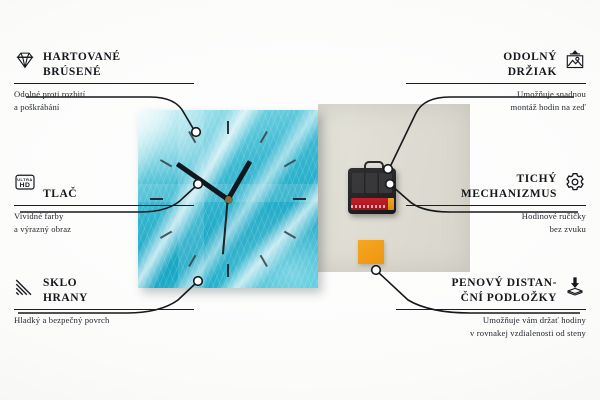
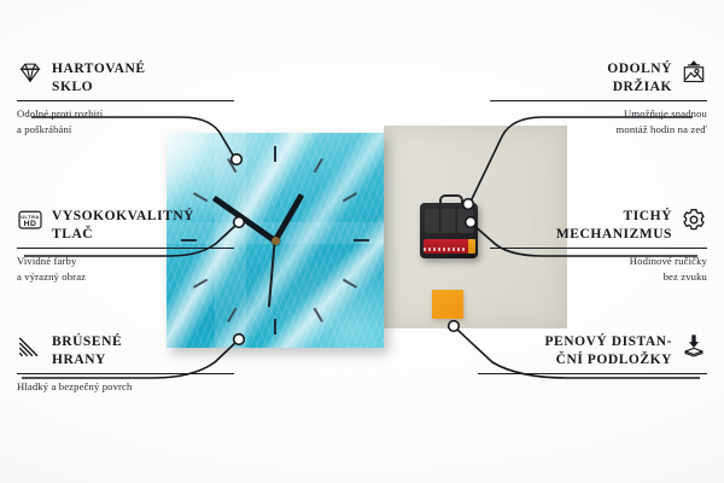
  HARTOVANÉ
- BRÚSENÉ
+ SKLO
  Odolné proti rozbití
  a poškrábání
+ VYSOKOKVALITNÝ
  TLAČ
  Vividné farby
  a výrazný obraz
- SKLO
+ BRÚSENÉ
  HRANY
  Hladký a bezpečný povrch
  ODOLNÝ
  DRŽIAK
  Umožňuje snadnou
  montáž hodin na zeď
  TICHÝ
  MECHANIZMUS
  Hodinové ručičky
  bez zvuku
  PENOVÝ DISTAN-
  ČNÍ PODLOŽKY
- Umožňuje vám držať hodiny
- v rovnakej vzdialenosti od steny
